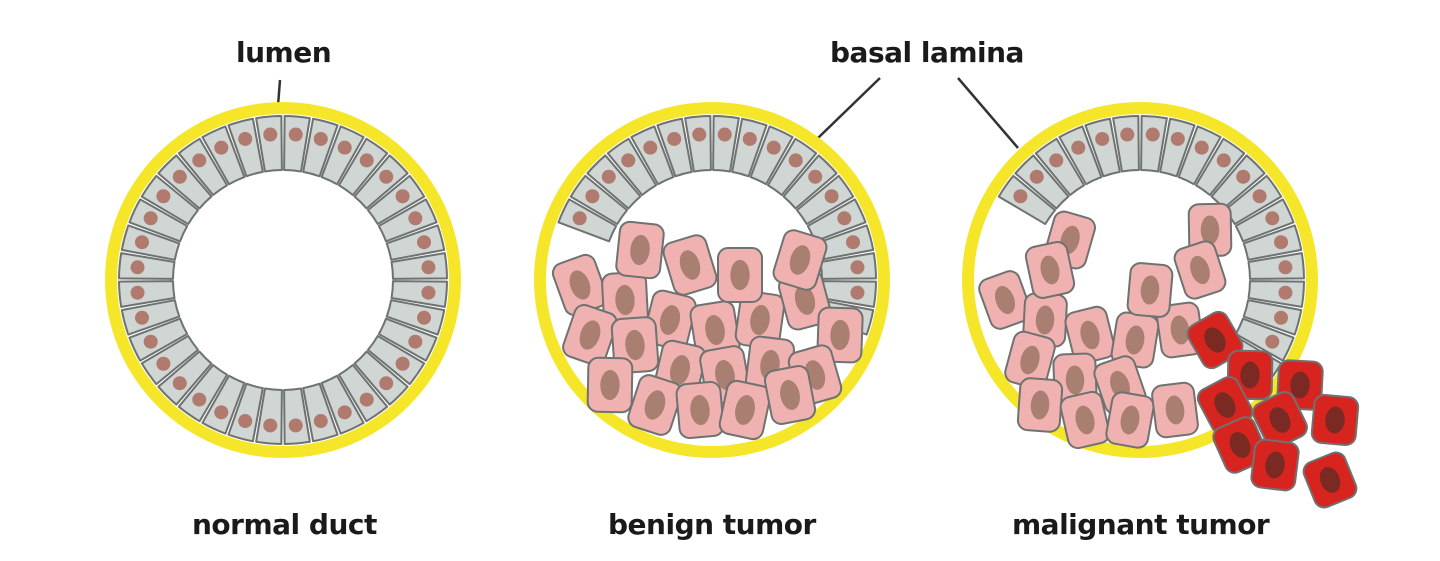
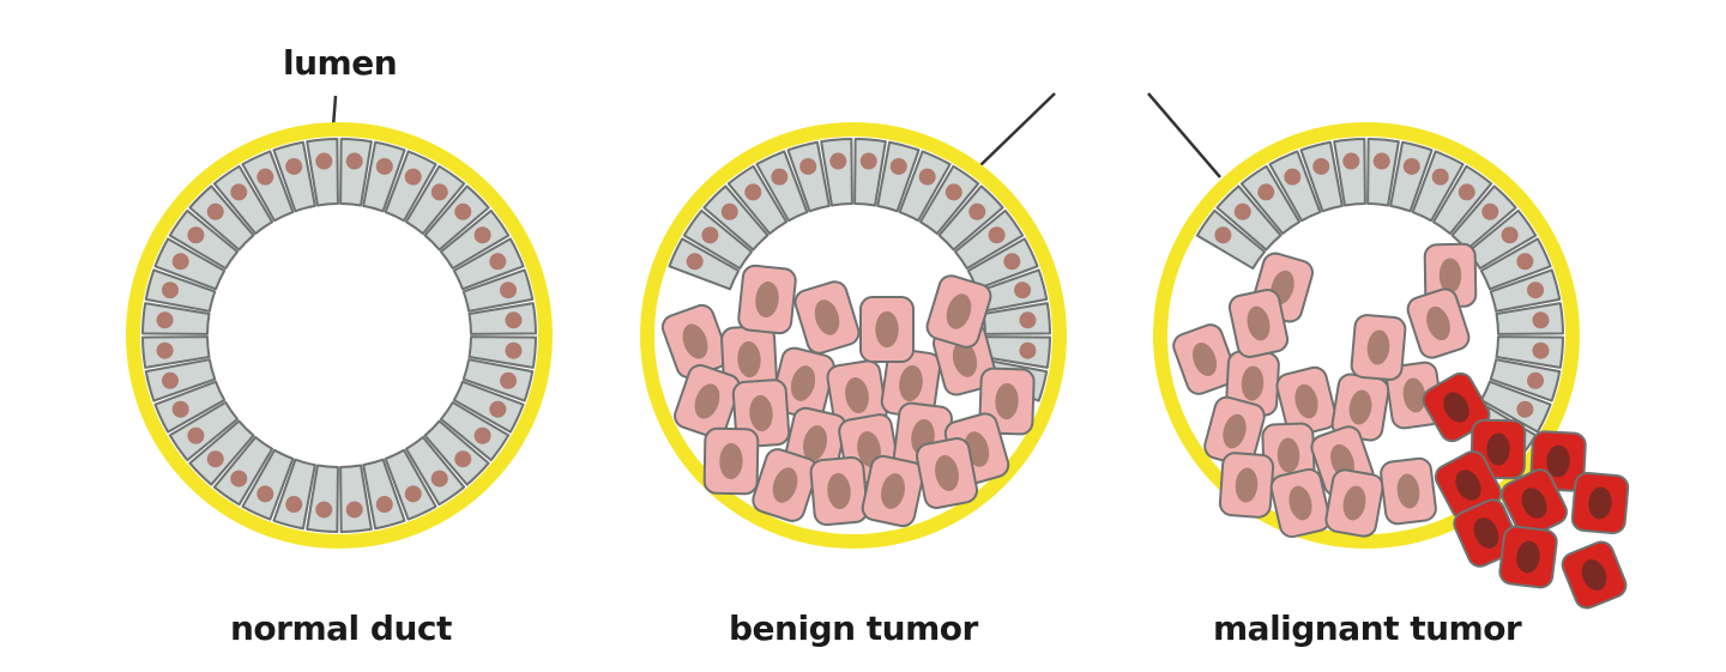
  lumen
- basal lamina
  normal duct
  benign tumor
  malignant tumor
